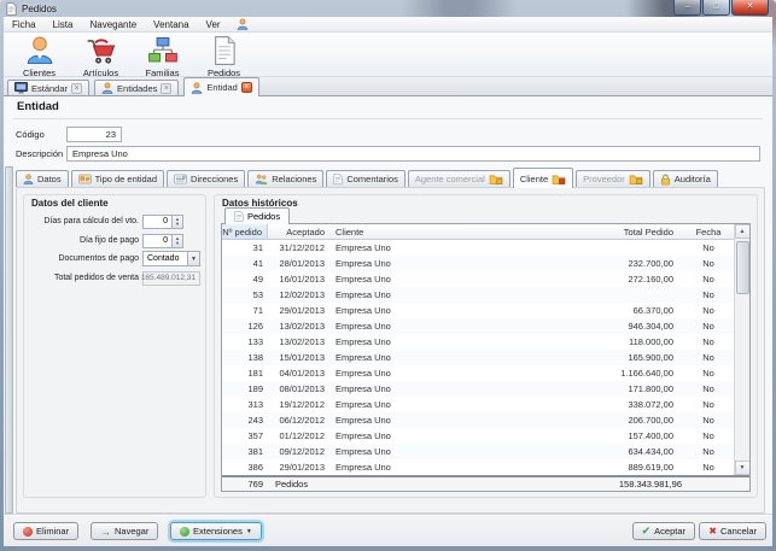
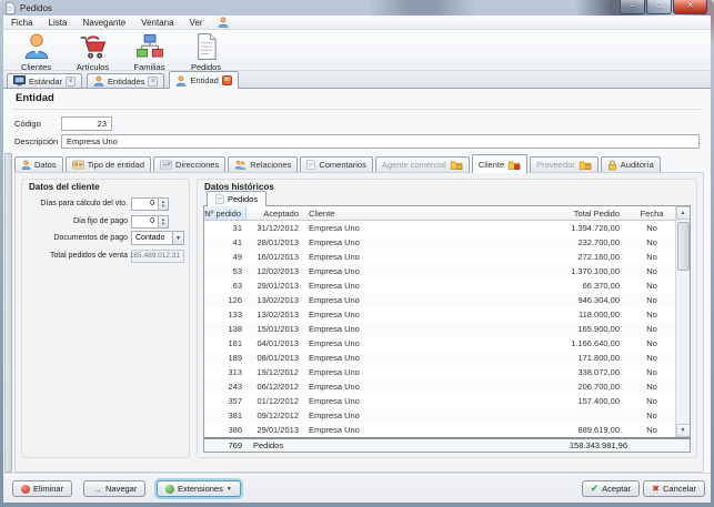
  Pedidos
  Ficha
  Lista
  Navegante
  Ventana
  Ver
  Clientes
  Artículos
  Familias
  Pedidos
  Estándar
  Entidades
  Entidad
  Entidad
  Código
  23
  Descripción
  Empresa Uno
  Datos
  Tipo de entidad
  Direcciones
  Relaciones
  Comentarios
  Agente comercial
  Cliente
  Proveedor
  Auditoría
  Datos del cliente
  Datos históricos
  Pedidos
  Nº pedido
  Aceptado
  Cliente
  Total Pedido
  Fecha
  31
  31/12/2012
  Empresa Uno
+ 1.394.726,00
  No
  41
  28/01/2013
  Empresa Uno
  232.700,00
  No
  49
  16/01/2013
  Empresa Uno
  272.160,00
  No
  53
  12/02/2013
  Empresa Uno
+ 1.370.100,00
  No
- 71
+ 63
  29/01/2013
  Empresa Uno
  66.370,00
  No
  126
  13/02/2013
  Empresa Uno
  946.304,00
  No
  133
  13/02/2013
  Empresa Uno
  118.000,00
  No
  138
  15/01/2013
  Empresa Uno
  165.900,00
  No
  181
  04/01/2013
  Empresa Uno
  1.166.640,00
  No
  189
  08/01/2013
  Empresa Uno
  171.800,00
  No
  313
  19/12/2012
  Empresa Uno
  338.072,00
  No
  243
  06/12/2012
  Empresa Uno
  206.700,00
  No
  357
  01/12/2012
  Empresa Uno
  157.400,00
  No
  381
  09/12/2012
  Empresa Uno
- 634.434,00
  No
  386
  29/01/2013
  Empresa Uno
  889.619,00
  No
  769
  Pedidos
  158.343.981,96
  Eliminar
  →
  Navegar
  Extensiones
  ✔
  Aceptar
  ✖
  Cancelar
